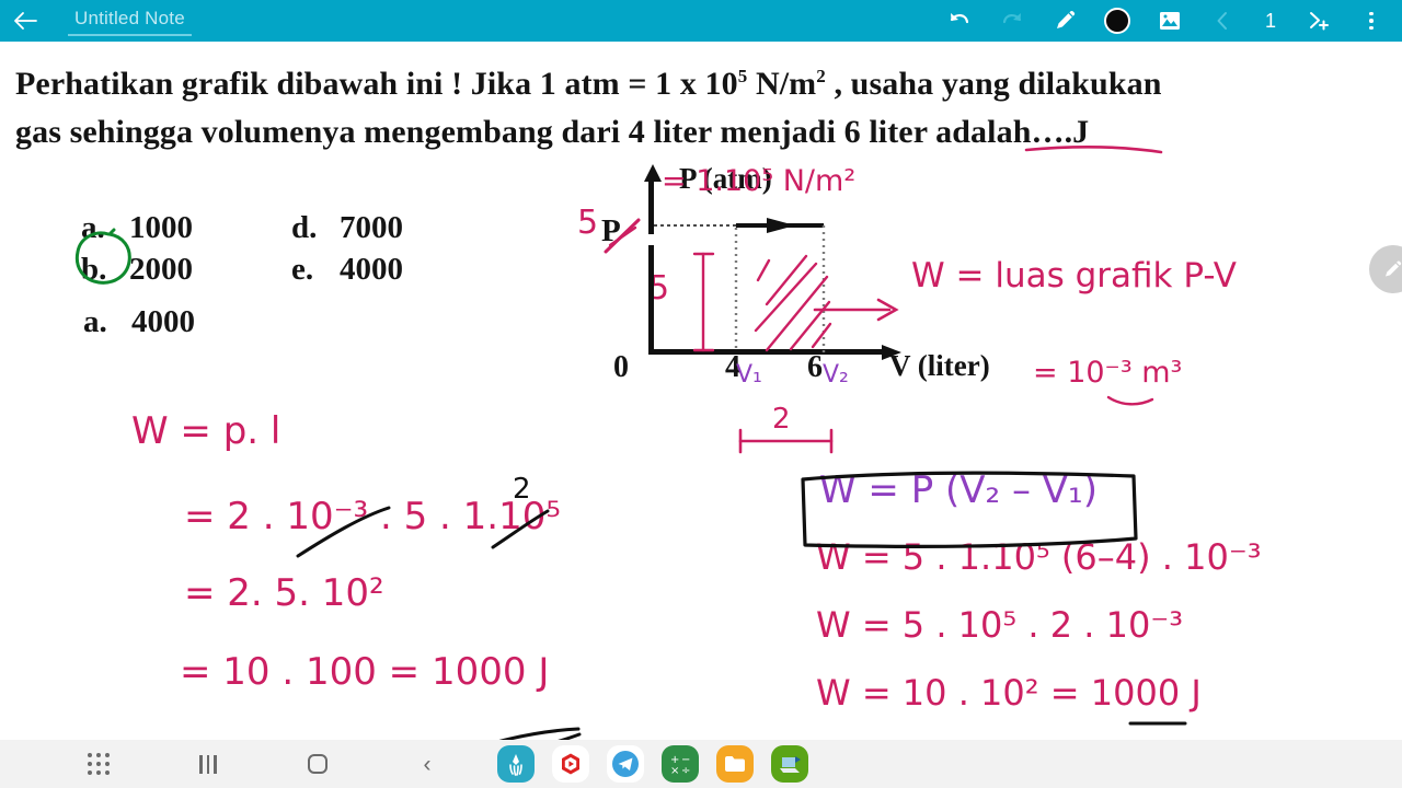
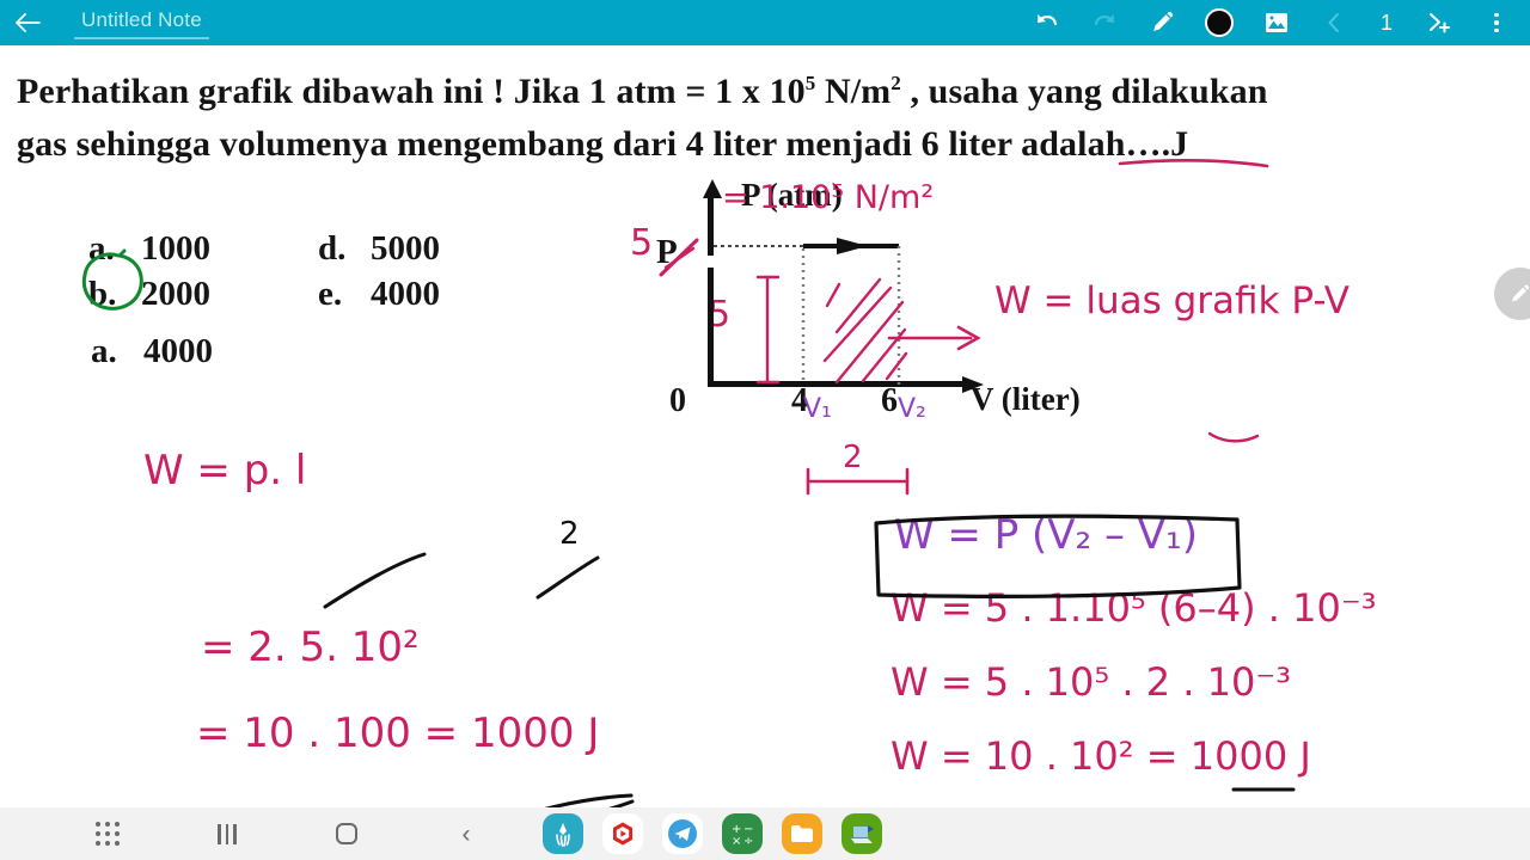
  Untitled Note
  1
  Perhatikan grafik dibawah ini ! Jika 1 atm = 1 x 105 N/m2 , usaha yang dilakukan
  gas sehingga volumenya mengembang dari 4 liter menjadi 6 liter adalah….J
  a. 1000
  b. 2000
  a. 4000
- d. 7000
+ d. 5000
  e. 4000
  P (atm)
  V (liter)
  0
  4
  6
  P
  5
  = 1.10⁵ N/m²
  5
  V₁
  V₂
  2
  W = luas grafik P-V
- = 10⁻³ m³
  W = p. l
- = 2 . 10⁻³ . 5 . 1.10⁵
  2
  = 2. 5. 10²
  = 10 . 100 = 1000 J
  W = P (V₂ – V₁)
  W = 5 . 1.10⁵ (6–4) . 10⁻³
  W = 5 . 10⁵ . 2 . 10⁻³
  W = 10 . 10² = 1000 J
  ‹
  +
  −
  ×
  ÷
